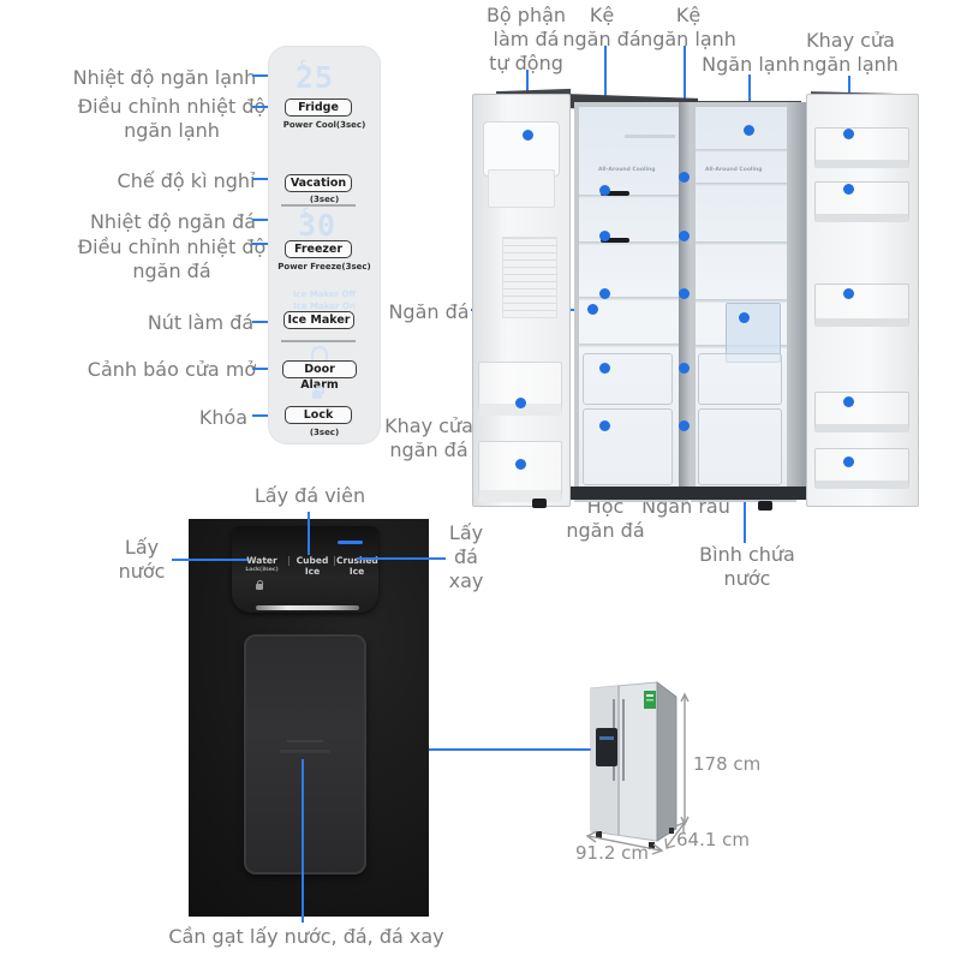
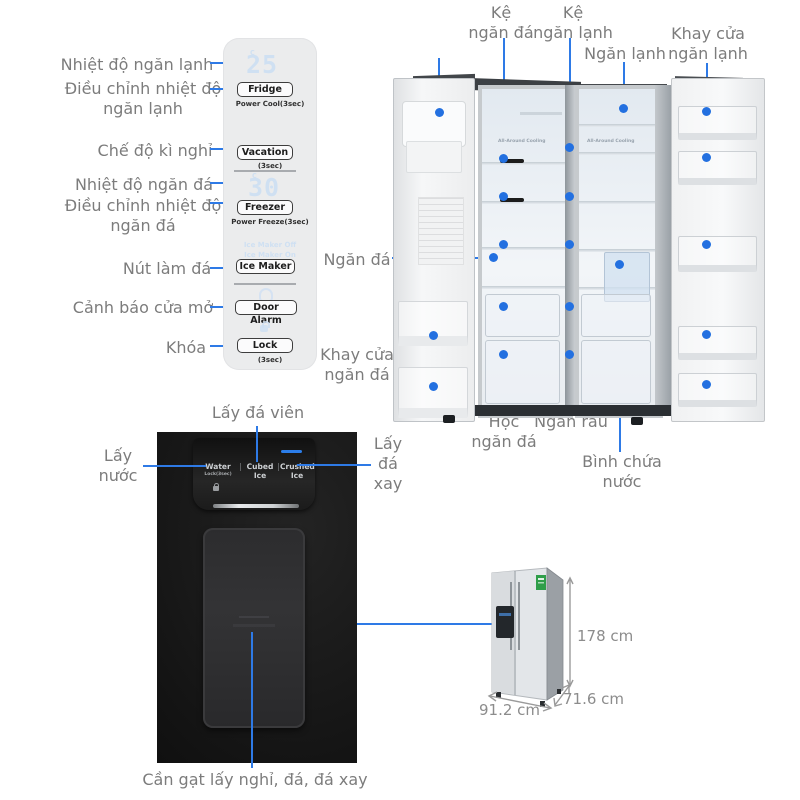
  Nhiệt độ ngăn lạnh
  Điều chỉnh nhiệt đ
  ngăn lạnh
  Chế độ kì nghỉ
  Nhiệt độ ngăn đá
  Điều chỉnh nhiệt độ
  ngăn đá
  Nút làm đá
  Cảnh báo cửa mở
  Khóa
  25
  c
  Fridge
  Power Cool(3sec)
  Vacation
  (3sec)
  30
  c
  Freezer
  Power Freeze(3sec)
  Ice Maker Off
  Ice Maker On
  Ice Maker
  Door Alarm
  Lock
  (3sec)
- Bộ phận
- làm đá
- tự động
  Kệ
  ngăn đá
  Kệ
  ngăn lạnh
  Ngăn lạnh
  Khay cửa
  ngăn lạnh
  Ngăn đá
  Khay cửa
  ngăn đá
  Hộc
  ngăn đá
  Ngăn rau
  Bình chứa
  nước
  Lấy đá viên
  Lấy
  nước
  Lấy
  đá
  xay
  Water
  |
  Cubed
  Ice
  |
  Crushed
  Ice
- Cần gạt lấy nước, đá, đá xay
+ Cần gạt lấy nghỉ, đá, đá xay
  178 cm
  91.2 cm
- 64.1 cm
+ 71.6 cm
